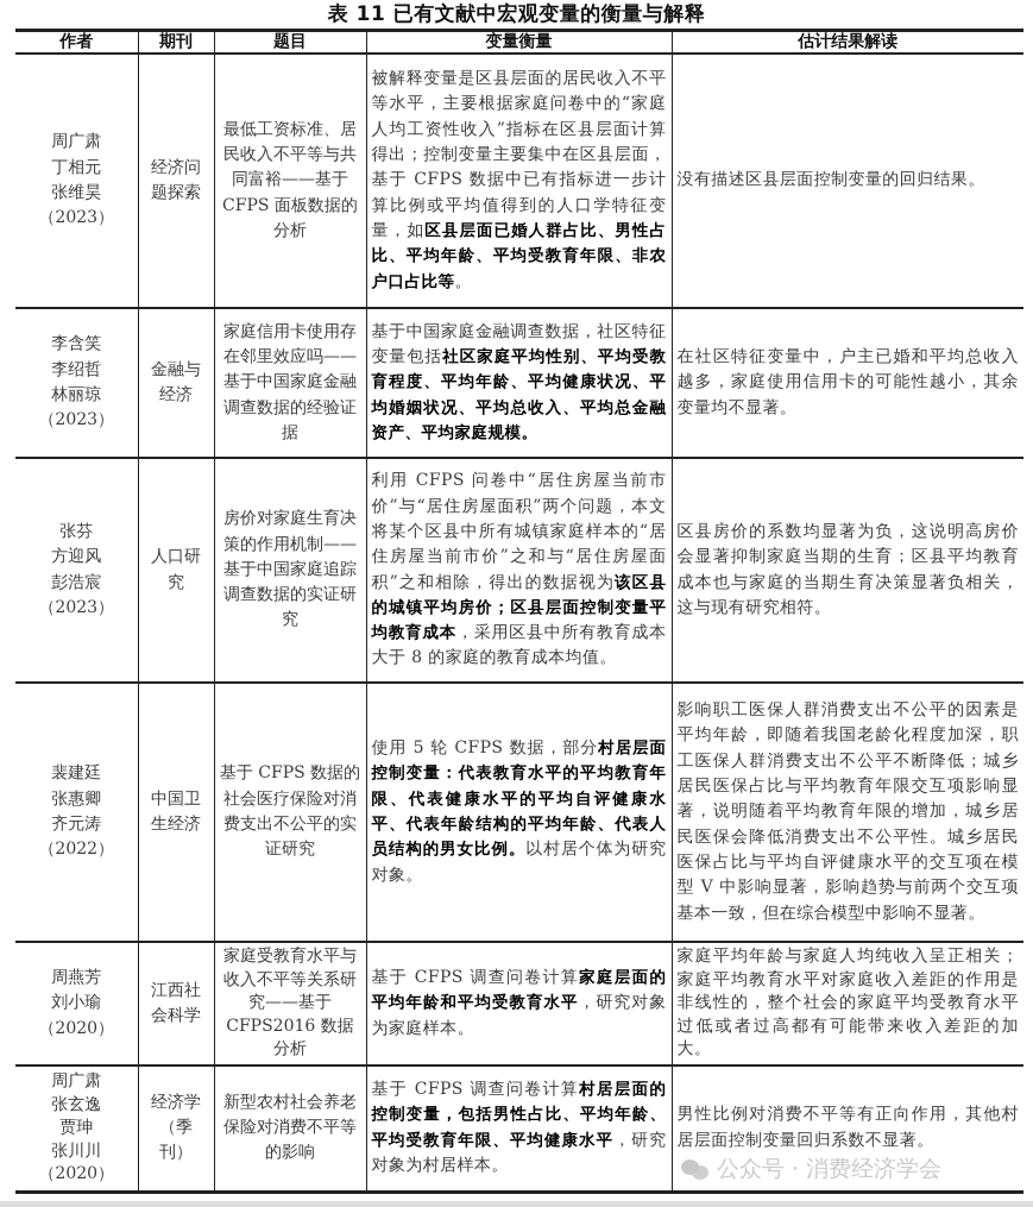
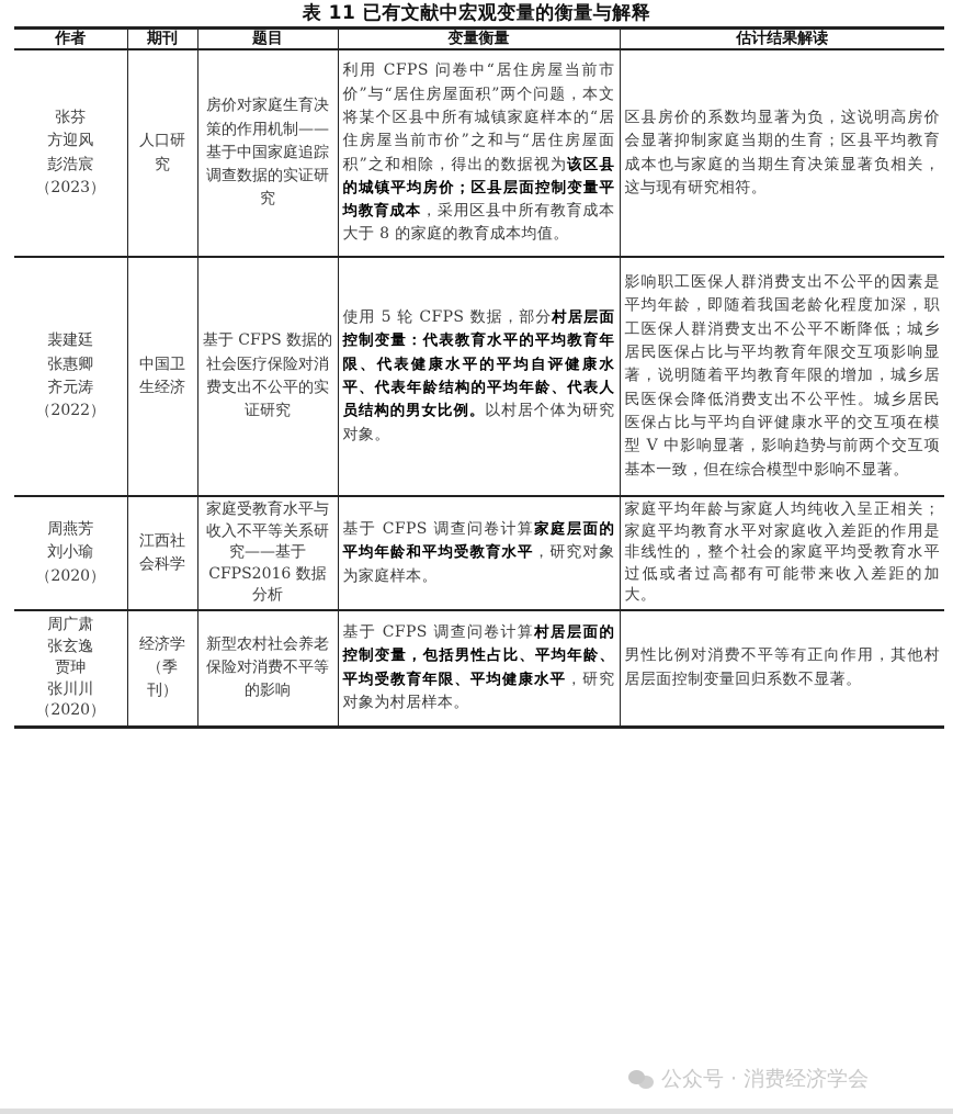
  表 11 已有文献中宏观变量的衡量与解释
  作者	期刊	题目	变量衡量	估计结果解读
- 周广肃 丁相元 张维昊 （2023）	经济问题探索	最低工资标准、居民收入不平等与共同富裕——基于 CFPS 面板数据的分析	被解释变量是区县层面的居民收入不平等水平，主要根据家庭问卷中的“家庭人均工资性收入”指标在区县层面计算得出；控制变量主要集中在区县层面，基于 CFPS 数据中已有指标进一步计算比例或平均值得到的人口学特征变量，如区县层面已婚人群占比、男性占比、平均年龄、平均受教育年限、非农户口占比等。	没有描述区县层面控制变量的回归结果。
- 李含笑 李绍哲 林丽琼 （2023）	金融与经济	家庭信用卡使用存在邻里效应吗——基于中国家庭金融调查数据的经验证据	基于中国家庭金融调查数据，社区特征变量包括社区家庭平均性别、平均受教育程度、平均年龄、平均健康状况、平均婚姻状况、平均总收入、平均总金融资产、平均家庭规模。	在社区特征变量中，户主已婚和平均总收入越多，家庭使用信用卡的可能性越小，其余变量均不显著。
  张芬 方迎风 彭浩宸 （2023）	人口研究	房价对家庭生育决策的作用机制——基于中国家庭追踪调查数据的实证研究	利用 CFPS 问卷中“居住房屋当前市价”与“居住房屋面积”两个问题，本文将某个区县中所有城镇家庭样本的“居住房屋当前市价”之和与“居住房屋面积”之和相除，得出的数据视为该区县的城镇平均房价；区县层面控制变量平均教育成本，采用区县中所有教育成本大于 8 的家庭的教育成本均值。	区县房价的系数均显著为负，这说明高房价会显著抑制家庭当期的生育；区县平均教育成本也与家庭的当期生育决策显著负相关，这与现有研究相符。
  裴建廷 张惠卿 齐元涛 （2022）	中国卫生经济	基于 CFPS 数据的社会医疗保险对消费支出不公平的实证研究	使用 5 轮 CFPS 数据，部分村居层面控制变量：代表教育水平的平均教育年限、代表健康水平的平均自评健康水平、代表年龄结构的平均年龄、代表人员结构的男女比例。以村居个体为研究对象。	影响职工医保人群消费支出不公平的因素是平均年龄，即随着我国老龄化程度加深，职工医保人群消费支出不公平不断降低；城乡居民医保占比与平均教育年限交互项影响显著，说明随着平均教育年限的增加，城乡居民医保会降低消费支出不公平性。城乡居民医保占比与平均自评健康水平的交互项在模型 V 中影响显著，影响趋势与前两个交互项基本一致，但在综合模型中影响不显著。
  周燕芳 刘小瑜 （2020）	江西社会科学	家庭受教育水平与收入不平等关系研究——基于 CFPS2016 数据分析	基于 CFPS 调查问卷计算家庭层面的平均年龄和平均受教育水平，研究对象为家庭样本。	家庭平均年龄与家庭人均纯收入呈正相关；家庭平均教育水平对家庭收入差距的作用是非线性的，整个社会的家庭平均受教育水平过低或者过高都有可能带来收入差距的加大。
  周广肃 张玄逸 贾珅 张川川 （2020）	经济学（季刊）	新型农村社会养老保险对消费不平等的影响	基于 CFPS 调查问卷计算村居层面的控制变量，包括男性占比、平均年龄、平均受教育年限、平均健康水平，研究对象为村居样本。	男性比例对消费不平等有正向作用，其他村居层面控制变量回归系数不显著。
  公众号 · 消费经济学会
